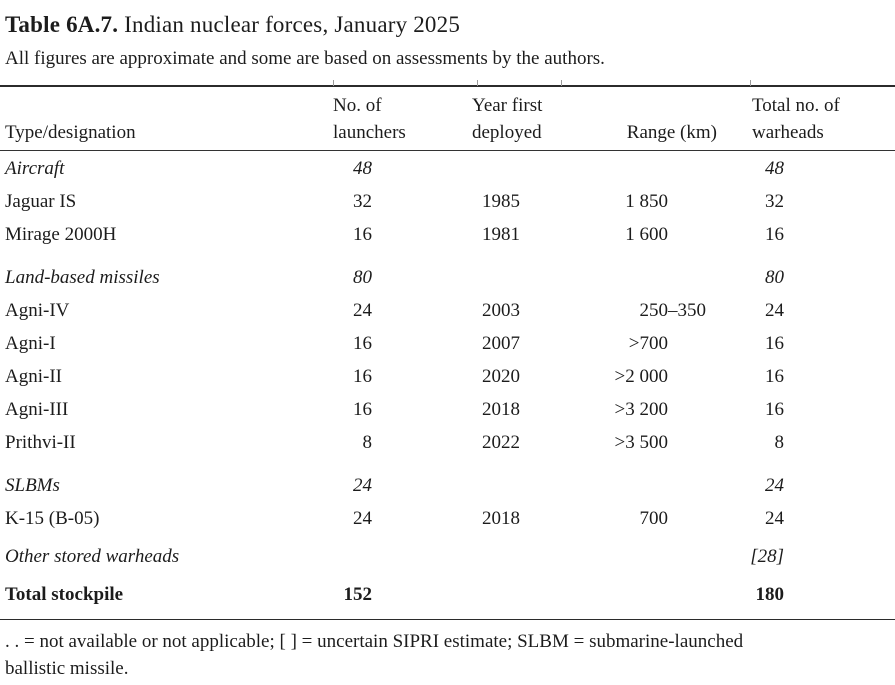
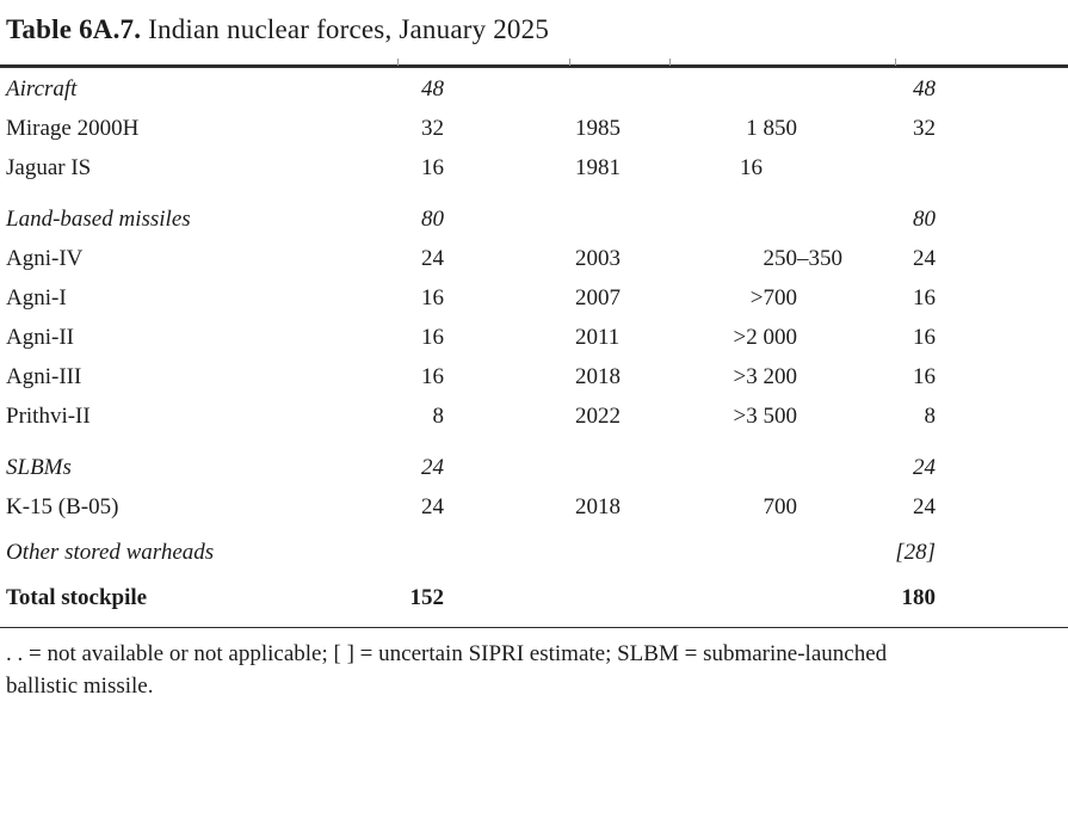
  Table 6A.7. Indian nuclear forces, January 2025
- All figures are approximate and some are based on assessments by the authors.
- Type/designation
- No. of
- launchers
- Year first
- deployed
- Range (km)
- Total no. of
- warheads
  Aircraft
  48
  48
- Jaguar IS
+ Mirage 2000H
  32
  1985
  1 850
  32
- Mirage 2000H
+ Jaguar IS
  16
  1981
- 1 600
  16
  Land-based missiles
  80
  80
  Agni-IV
  24
  2003
  250–350
  24
  Agni-I
  16
  2007
  >700
  16
  Agni-II
  16
- 2020
+ 2011
  >2 000
  16
  Agni-III
  16
  2018
  >3 200
  16
  Prithvi-II
  8
  2022
  >3 500
  8
  SLBMs
  24
  24
  K-15 (B-05)
  24
  2018
  700
  24
  Other stored warheads
  [28]
  Total stockpile
  152
  180
  . . = not available or not applicable; [ ] = uncertain SIPRI estimate; SLBM = submarine-launched
  ballistic missile.
